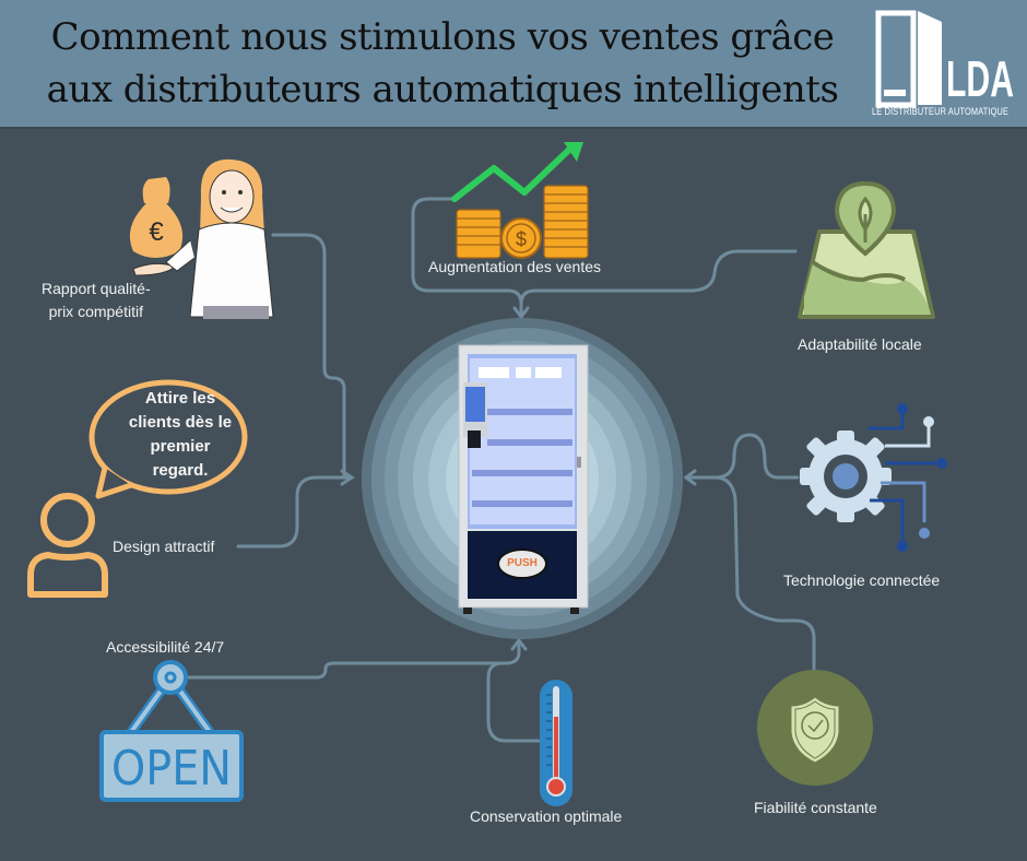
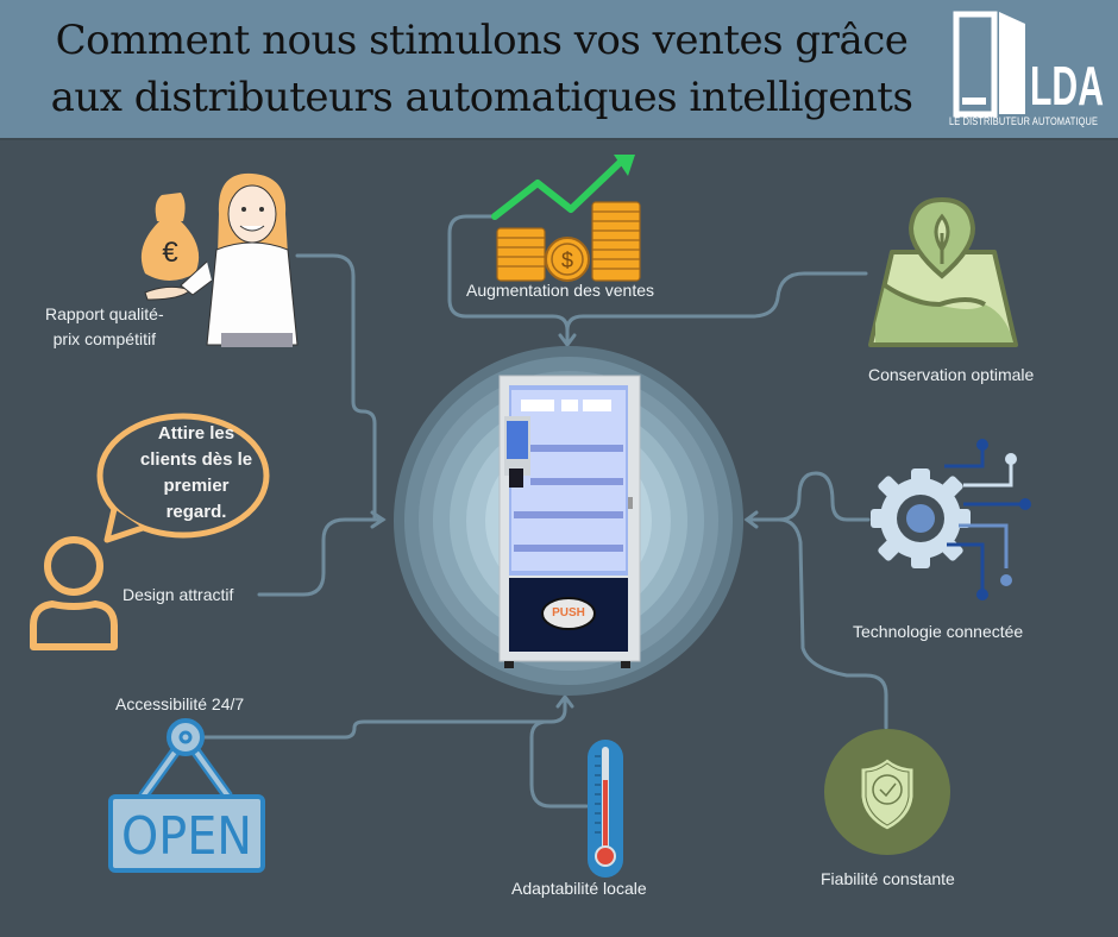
  Comment nous stimulons vos ventes grâce
  aux distributeurs automatiques intelligents
  LDA
  LE DISTRIBUTEUR AUTOMATI
  PUSH
  €
  Rapport qualité-
  prix compétitif
  $
  Augmentation des ventes
- Adaptabilité locale
+ Conservation optimale
  Attire les
  clients dès le
  premier
  regard.
  Design attractif
  Technologie connectée
  Accessibilité 24/7
  OPEN
- Conservation optimale
+ Adaptabilité locale
  Fiabilité constante
